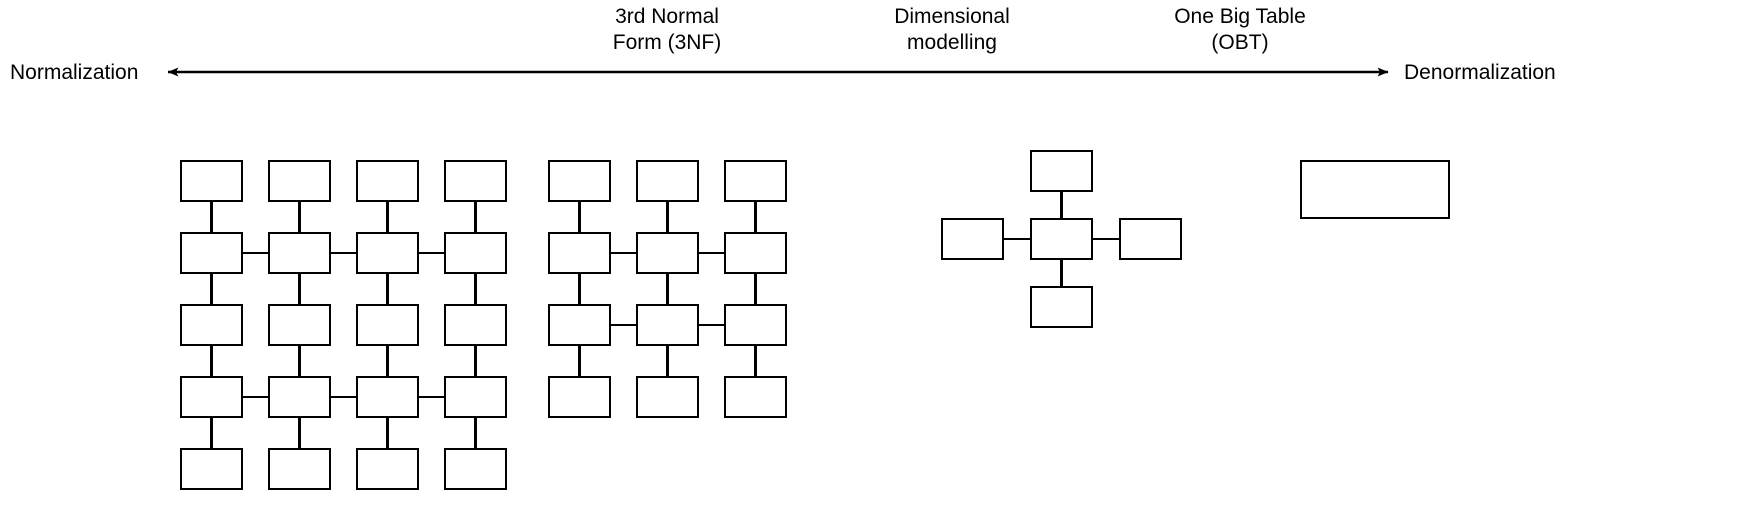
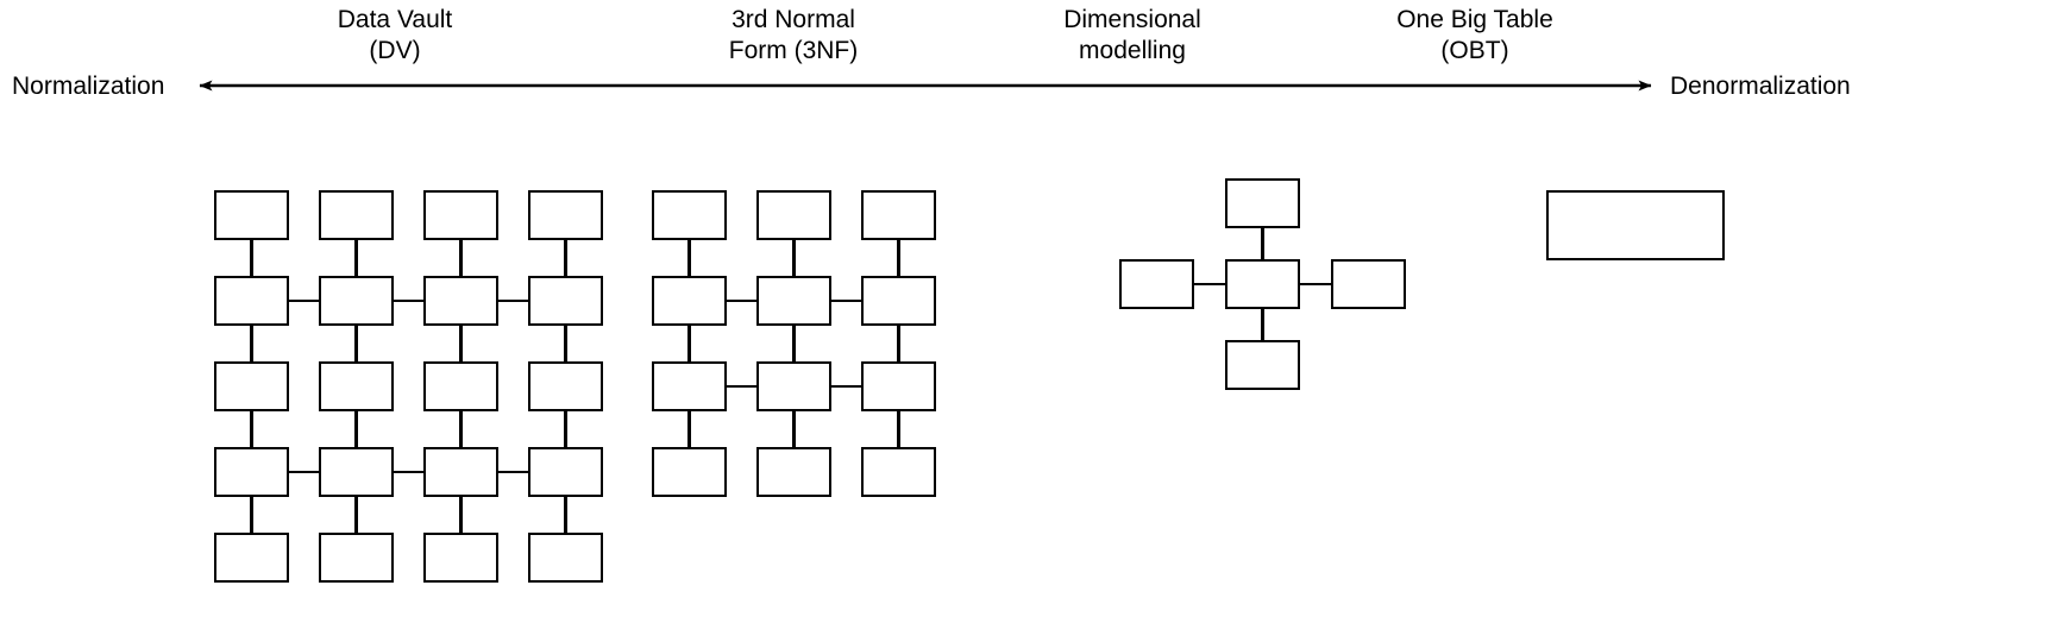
  Normalization
  Denormalization
+ Data Vault
+ (DV)
  3rd Normal
  Form (3NF)
  Dimensional
  modelling
  One Big Table
  (OBT)
